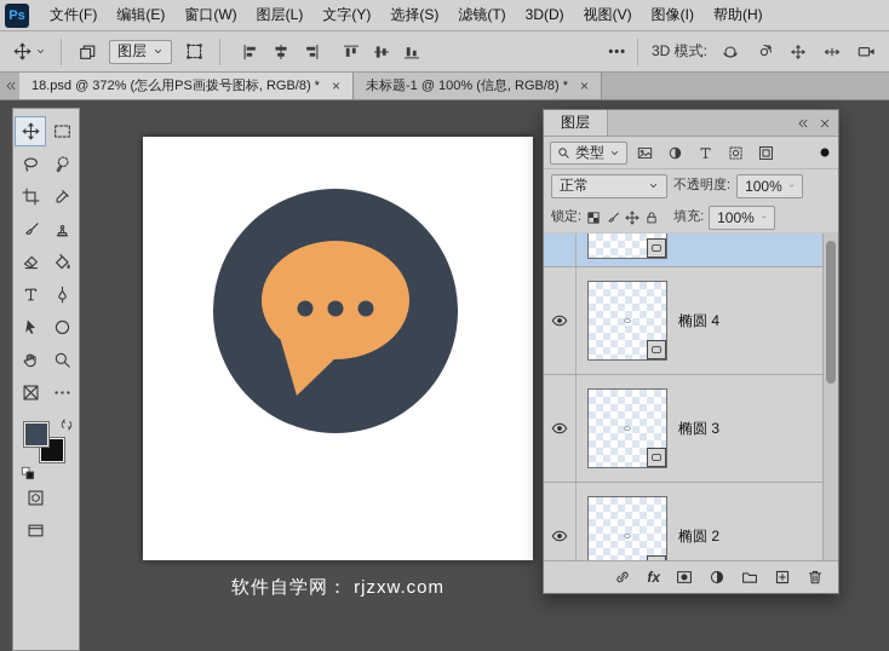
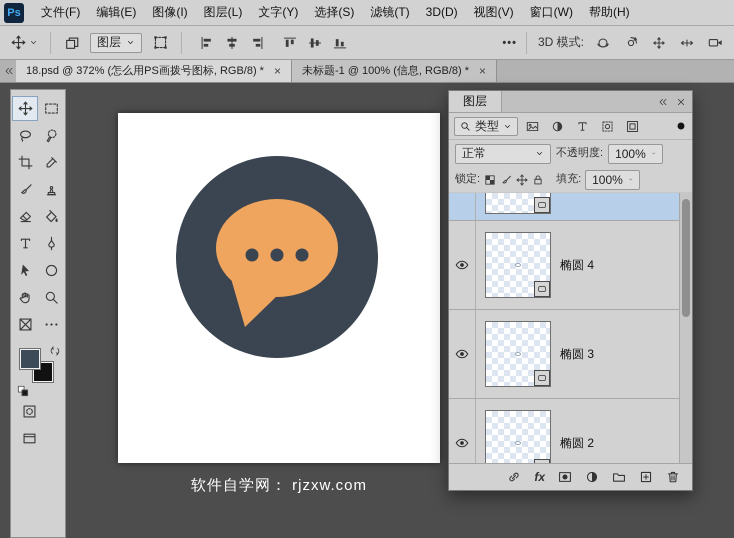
  Ps
  文件(F)
  编辑(E)
- 窗口(W)
+ 图像(I)
  图层(L)
  文字(Y)
  选择(S)
  滤镜(T)
  3D(D)
  视图(V)
- 图像(I)
+ 窗口(W)
  帮助(H)
  图层
  •••
  3D 模式:
  18.psd @ 372% (怎么用PS画拨号图标, RGB/8) *
  ×
  未标题-1 @ 100% (信息, RGB/8) *
  ×
  软件自学网： rjzxw.com
  图层
  类型
  正常
  不透明度:
  100%
  锁定:
  填充:
  100%
  椭圆 4
  椭圆 3
  椭圆 2
  fx
